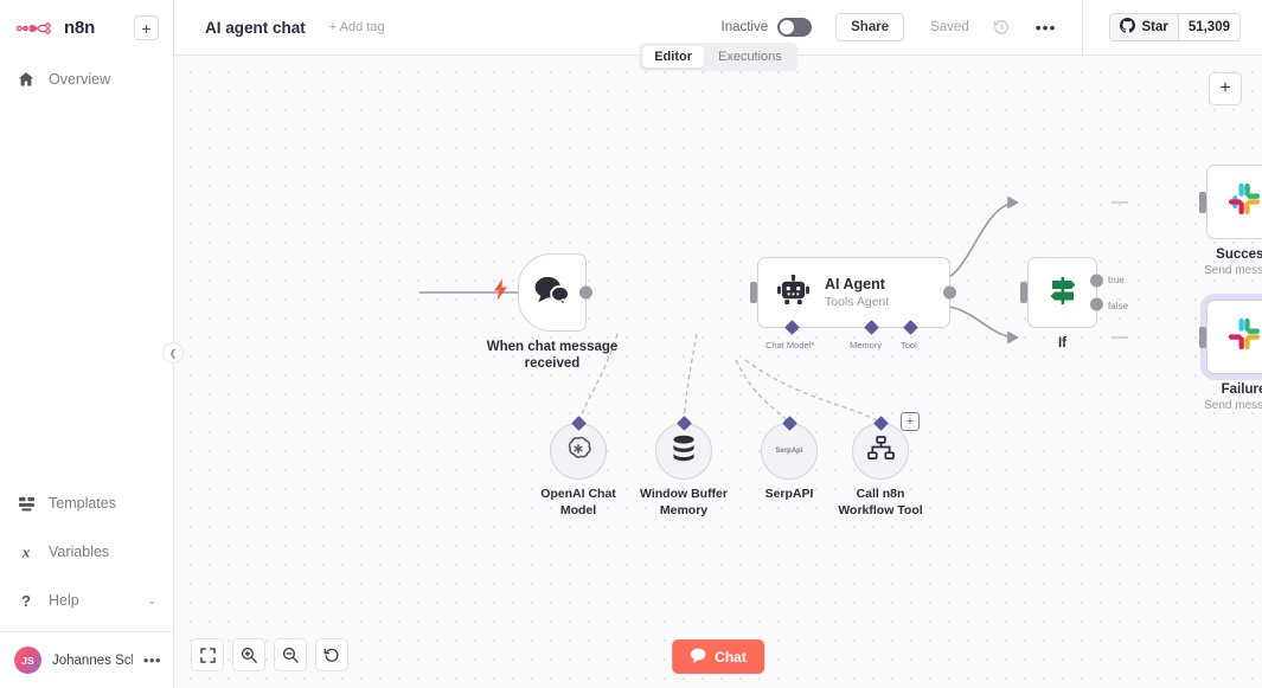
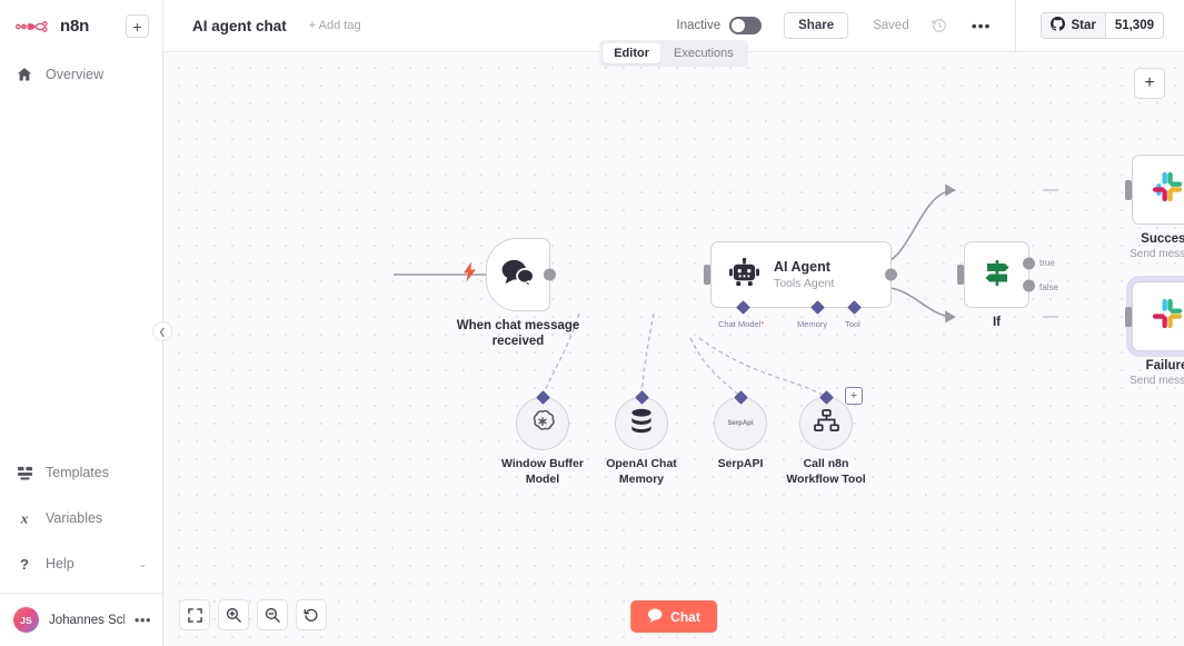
  n8n
  +
  Overview
  Templates
  x
  Variables
  ?
  Help
  ⌄
  JS
  •••
  ❮
  AI agent chat
  + Add tag
  Inactive
  Share
  Saved
  •••
  Star
  51,309
  Editor
  Executions
  +
  When chat message
  received
  AI Agent
  Tools Agent
  Chat Model*
  Memory
  Tool
  +
  true
  false
  If
  Succes
  Send mess
  Failur
  Send mess
- OpenAI Chat
+ Window Buffer
  Model
- Window Buffer
+ OpenAI Chat
  Memory
  SerpAPI
  Call n8n
  Workflow Tool
  Chat
